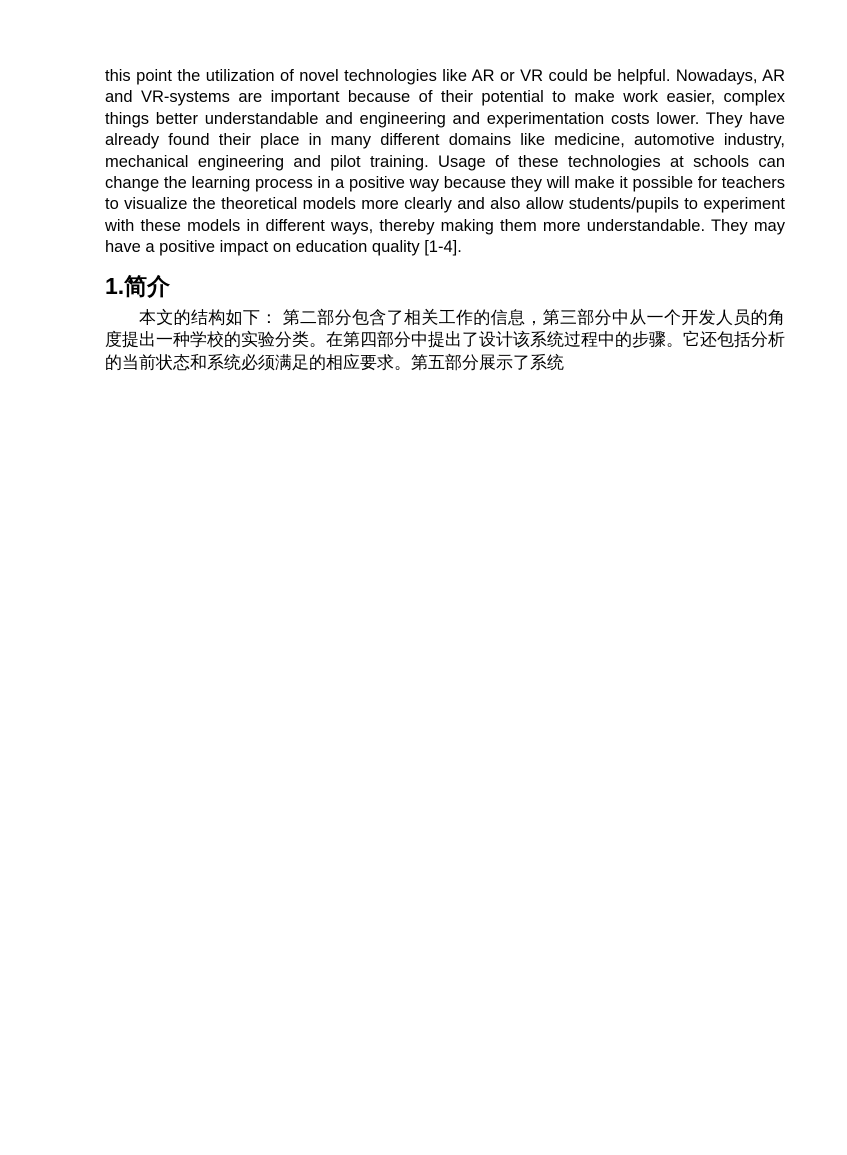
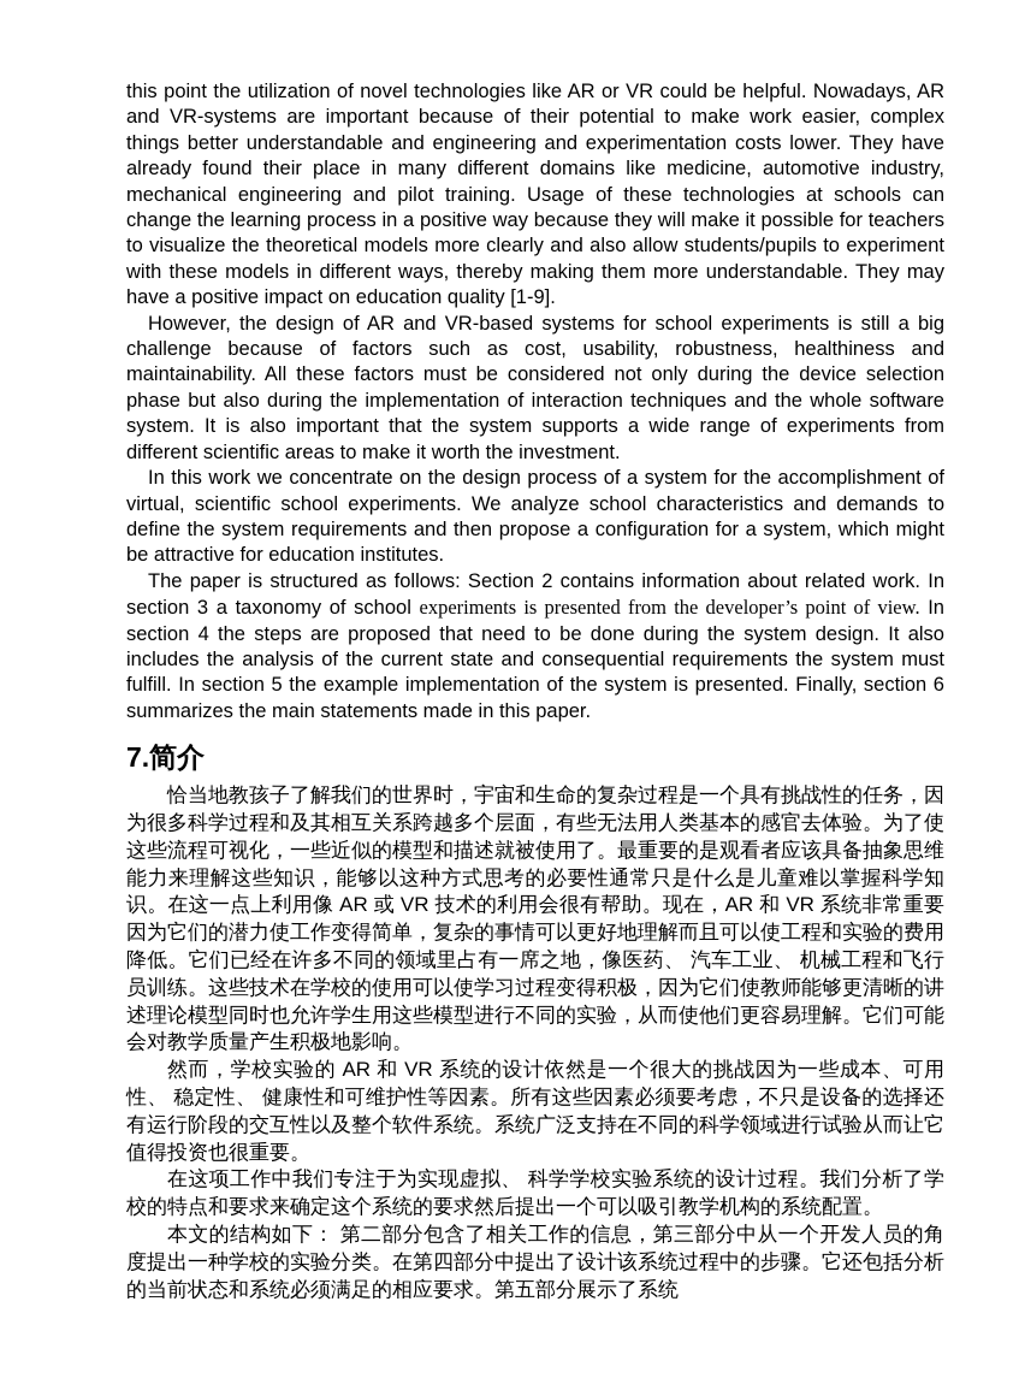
- this point the utilization of novel technologies like AR or VR could be helpful. Nowadays, AR and VR-systems are important because of their potential to make work easier, complex things better understandable and engineering and experimentation costs lower. They have already found their place in many different domains like medicine, automotive industry, mechanical engineering and pilot training. Usage of these technologies at schools can change the learning process in a positive way because they will make it possible for teachers to visualize the theoretical models more clearly and also allow students/pupils to experiment with these models in different ways, thereby making them more understandable. They may have a positive impact on education quality [1-4].
+ this point the utilization of novel technologies like AR or VR could be helpful. Nowadays, AR and VR-systems are important because of their potential to make work easier, complex things better understandable and engineering and experimentation costs lower. They have already found their place in many different domains like medicine, automotive industry, mechanical engineering and pilot training. Usage of these technologies at schools can change the learning process in a positive way because they will make it possible for teachers to visualize the theoretical models more clearly and also allow students/pupils to experiment with these models in different ways, thereby making them more understandable. They may have a positive impact on education quality [1-9].
+ However, the design of AR and VR-based systems for school experiments is still a big challenge because of factors such as cost, usability, robustness, healthiness and maintainability. All these factors must be considered not only during the device selection phase but also during the implementation of interaction techniques and the whole software system. It is also important that the system supports a wide range of experiments from different scientific areas to make it worth the investment.
+ In this work we concentrate on the design process of a system for the accomplishment of virtual, scientific school experiments. We analyze school characteristics and demands to define the system requirements and then propose a configuration for a system, which might be attractive for education institutes.
+ The paper is structured as follows: Section 2 contains information about related work. In section 3 a taxonomy of school experiments is presented from the developer’s point of view. In section 4 the steps are proposed that need to be done during the system design. It also includes the analysis of the current state and consequential requirements the system must fulfill. In section 5 the example implementation of the system is presented. Finally, section 6 summarizes the main statements made in this paper.
- 1.简介
+ 7.简介
+ 恰当地教孩子了解我们的世界时，宇宙和生命的复杂过程是一个具有挑战性的任务，因为很多科学过程和及其相互关系跨越多个层面，有些无法用人类基本的感官去体验。为了使这些流程可视化，一些近似的模型和描述就被使用了。最重要的是观看者应该具备抽象思维能力来理解这些知识，能够以这种方式思考的必要性通常只是什么是儿童难以掌握科学知识。在这一点上利用像 AR 或 VR 技术的利用会很有帮助。现在，AR 和 VR 系统非常重要因为它们的潜力使工作变得简单，复杂的事情可以更好地理解而且可以使工程和实验的费用降低。它们已经在许多不同的领域里占有一席之地，像医药、 汽车工业、 机械工程和飞行员训练。这些技术在学校的使用可以使学习过程变得积极，因为它们使教师能够更清晰的讲述理论模型同时也允许学生用这些模型进行不同的实验，从而使他们更容易理解。它们可能会对教学质量产生积极地影响。
+ 然而，学校实验的 AR 和 VR 系统的设计依然是一个很大的挑战因为一些成本、可用性、 稳定性、 健康性和可维护性等因素。所有这些因素必须要考虑，不只是设备的选择还有运行阶段的交互性以及整个软件系统。系统广泛支持在不同的科学领域进行试验从而让它值得投资也很重要。
+ 在这项工作中我们专注于为实现虚拟、 科学学校实验系统的设计过程。我们分析了学校的特点和要求来确定这个系统的要求然后提出一个可以吸引教学机构的系统配置。
  本文的结构如下： 第二部分包含了相关工作的信息，第三部分中从一个开发人员的角度提出一种学校的实验分类。在第四部分中提出了设计该系统过程中的步骤。它还包括分析的当前状态和系统必须满足的相应要求。第五部分展示了系统
